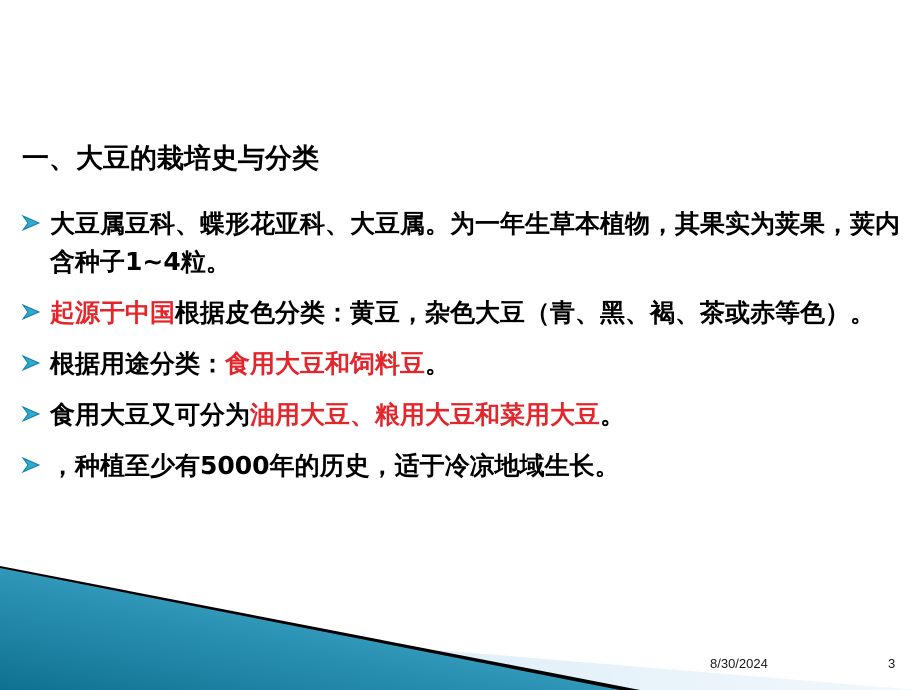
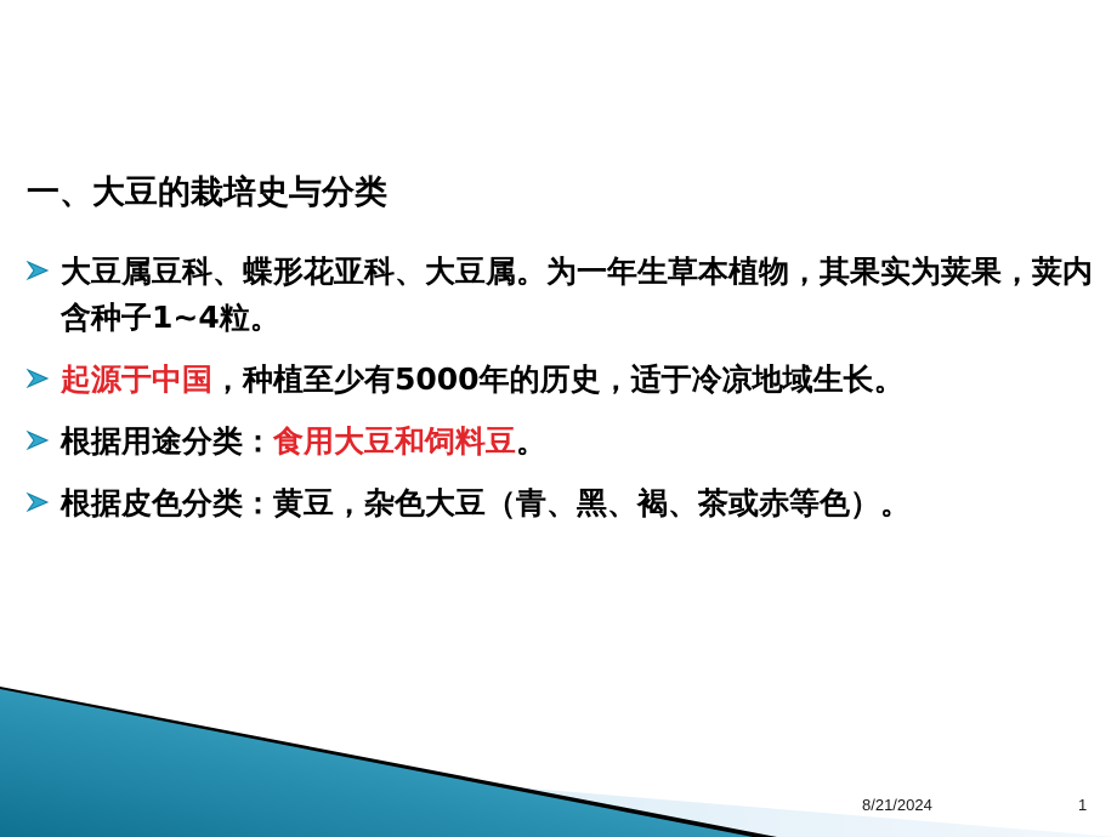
  一、大豆的栽培史与分类
  大豆属豆科、蝶形花亚科、大豆属。为一年生草本植物，其果实为荚果，荚内含种子1~4粒。
- 起源于中国根据皮色分类：黄豆，杂色大豆（青、黑、褐、茶或赤等色）。
+ 起源于中国，种植至少有5000年的历史，适于冷凉地域生长。
  根据用途分类：食用大豆和饲料豆。
- 食用大豆又可分为油用大豆、粮用大豆和菜用大豆。
- ，种植至少有5000年的历史，适于冷凉地域生长。
+ 根据皮色分类：黄豆，杂色大豆（青、黑、褐、茶或赤等色）。
- 8/30/2024
+ 8/21/2024
- 3
+ 1
